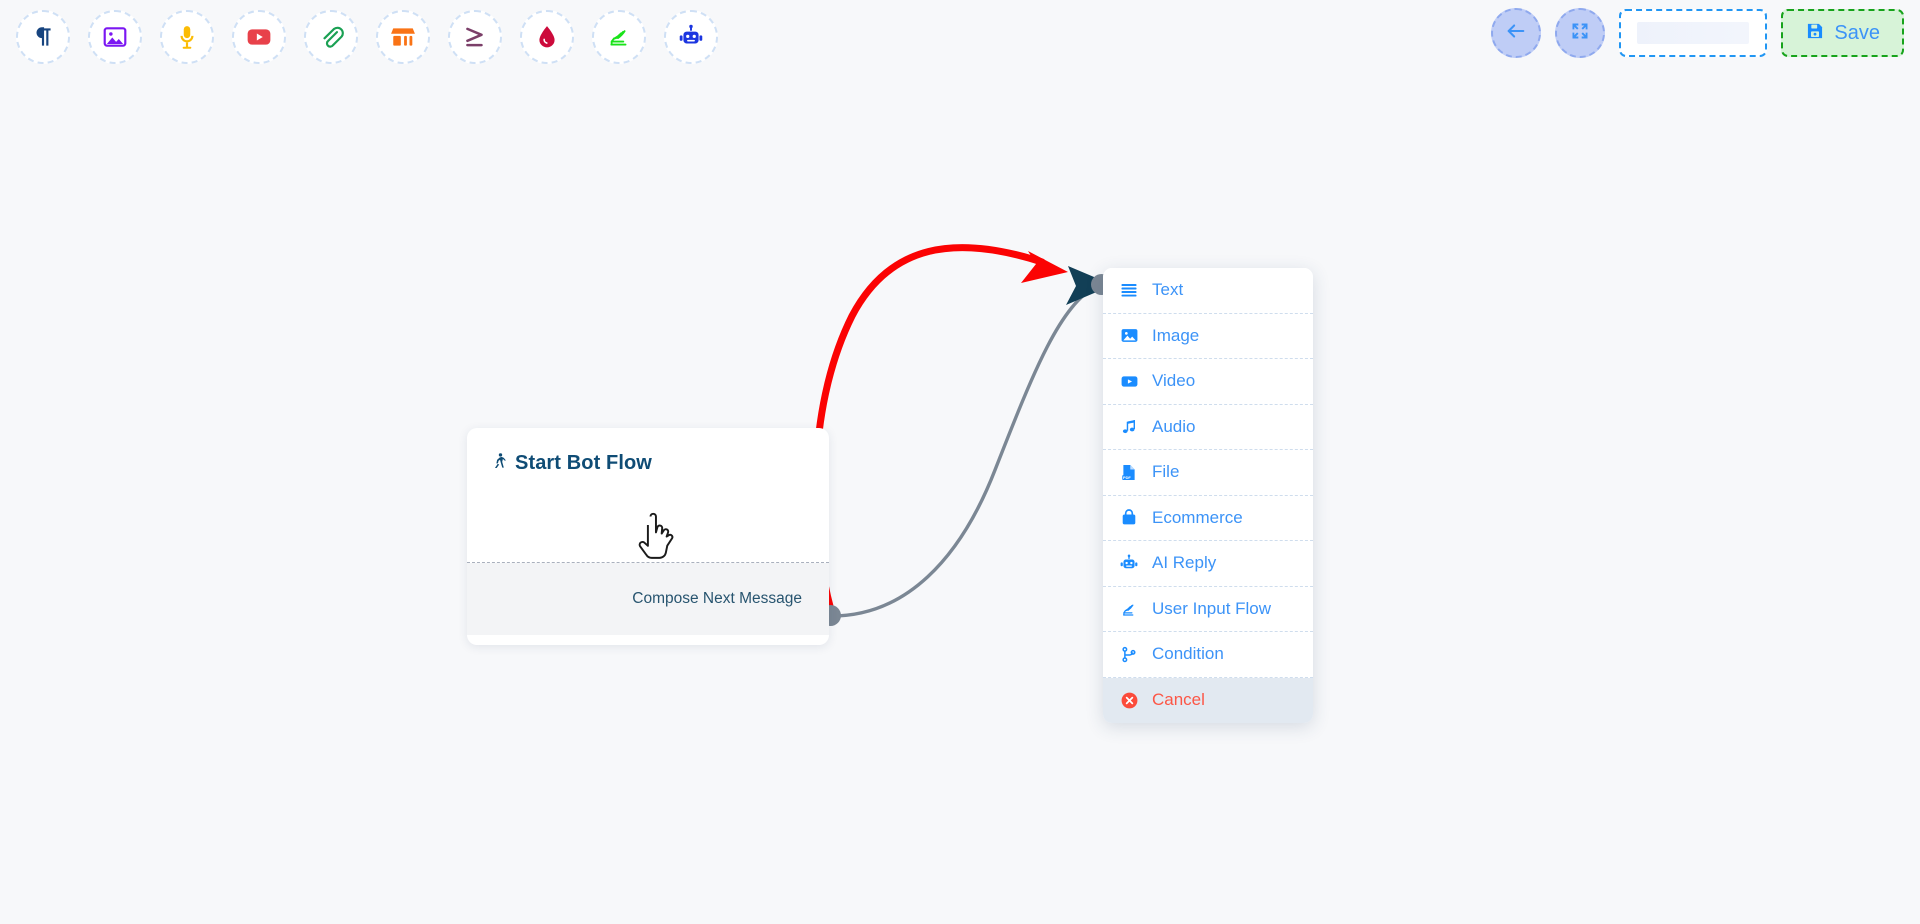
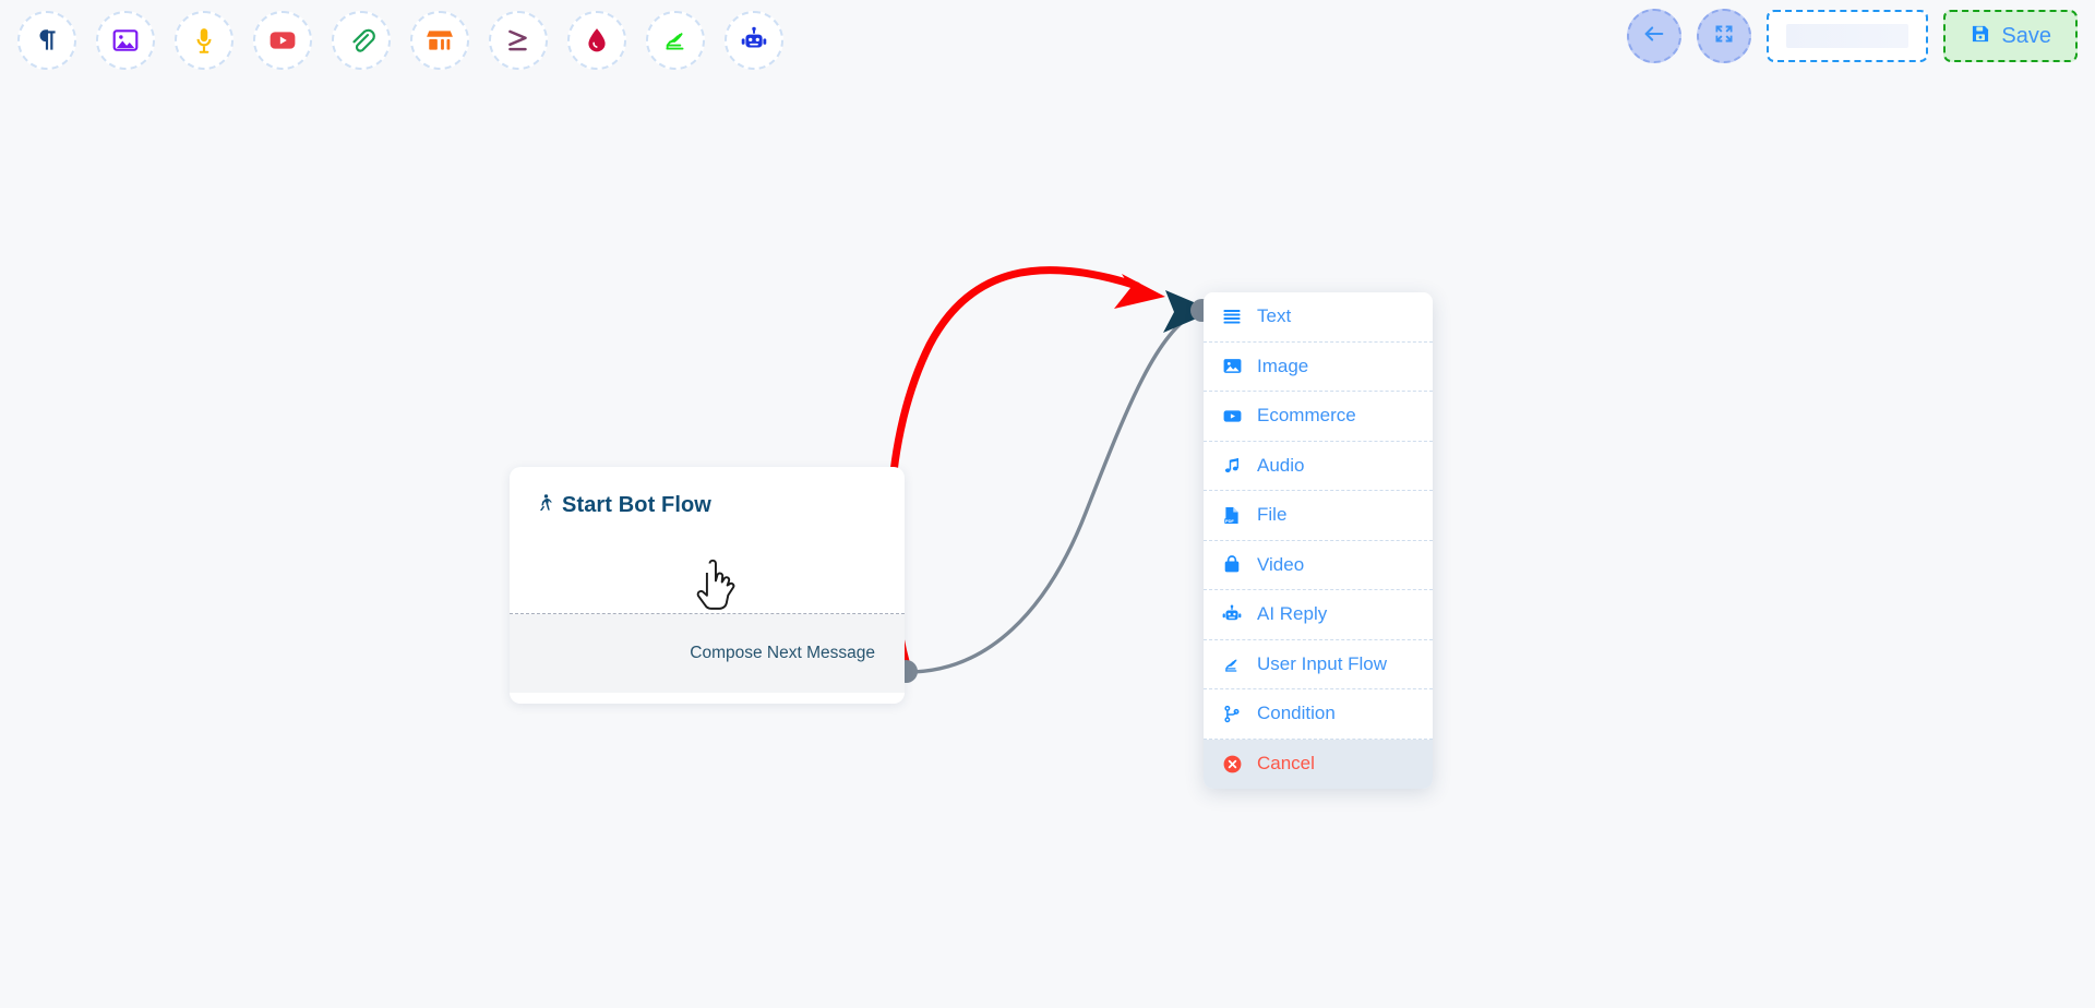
  Save
  Start Bot Flow
  Compose Next Message
  Text
  Image
- Video
+ Ecommerce
  Audio
  File
- Ecommerce
+ Video
  AI Reply
  User Input Flow
  Condition
  Cancel
